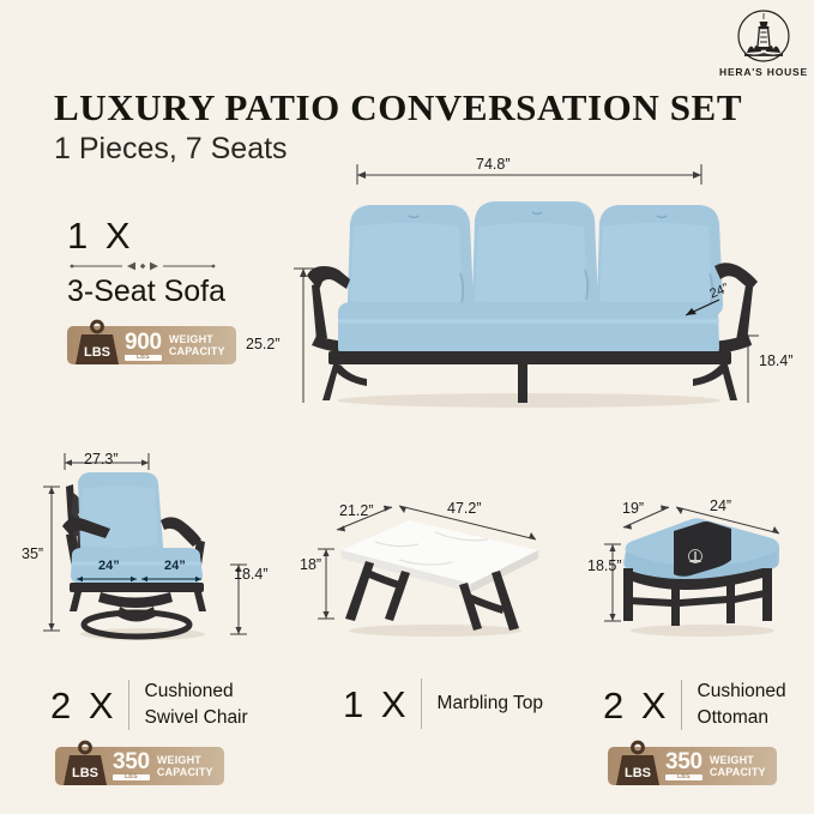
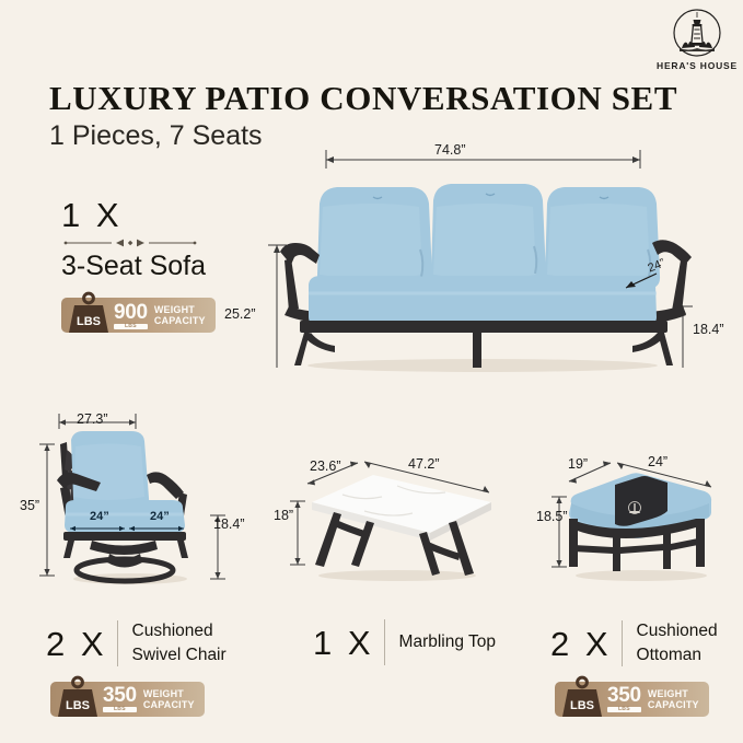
  HERA'S HOUSE
  LUXURY PATIO CONVERSATION SET
  1 Pieces, 7 Seats
  1 X
  3-Seat Sofa
  LBS
  900
  WEIGHT
  CAPACITY
  74.8”
  25.2”
  18.4”
  27.3”
  35”
  24”
  24”
  18.4”
- 21.2”
+ 23.6”
  47.2”
  18”
  19”
  24”
  18.5”
  2 X
  Cushioned
  Swivel Chair
  LBS
  350
  WEIGHT
  CAPACITY
  1 X
  Marbling Top
  2 X
  Cushioned
  Ottoman
  LBS
  350
  WEIGHT
  CAPACITY
